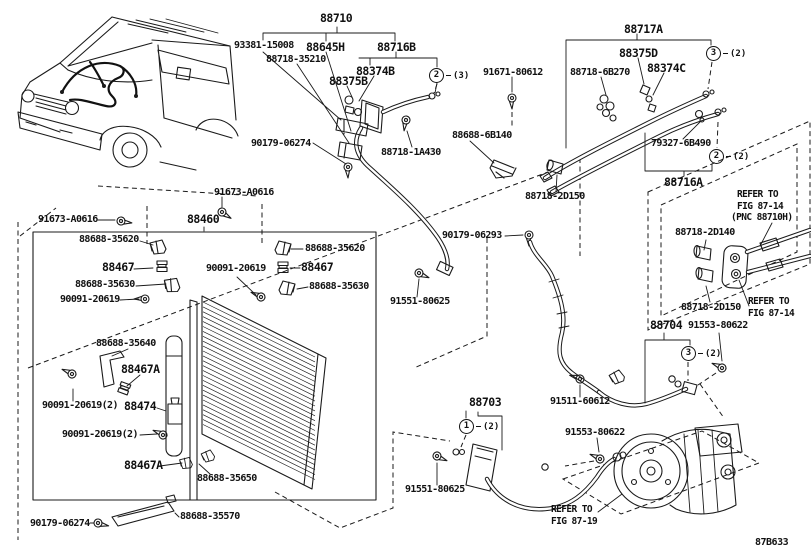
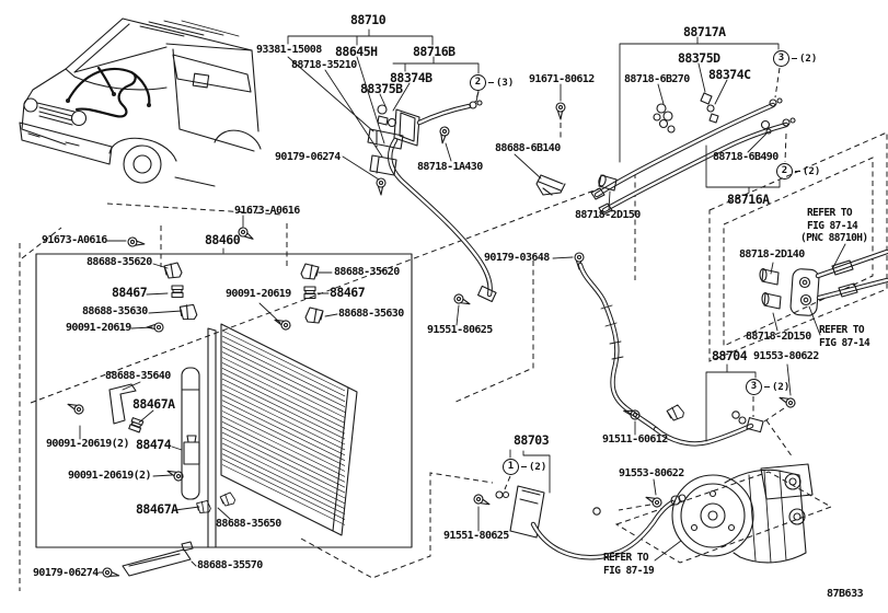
  88710
  93381-15008
  88645H
  88716B
  88718-35210
  88374B
  88375B
  90179-06274
  88718-1A430
  91671-80612
  88718-6B270
  88717A
  88375D
  88374C
  88688-6B140
- 79327-6B490
+ 88718-6B490
  88716A
  88718-2D150
  88718-2D140
  88718-2D150
  91673-A0616
  91673-A0616
  88460
  88688-35620
  88467
  88688-35630
  90091-20619
  90091-20619
  88688-35620
  88467
  88688-35630
- 90179-06293
+ 90179-03648
  91551-80625
  88688-35640
  88467A
  90091-20619(2)
  88474
  90091-20619(2)
  88467A
  88688-35650
  90179-06274
  88688-35570
  88703
  91511-60612
  91553-80622
  91551-80625
  88704
  91553-80622
  2
  (3)
  3
  (2)
  2
  (2)
  3
  (2)
  1
  (2)
  REFER TO
  FIG 87-14
  (PNC 88710H)
  REFER TO
  FIG 87-14
  REFER TO
  FIG 87-19
  87B633
